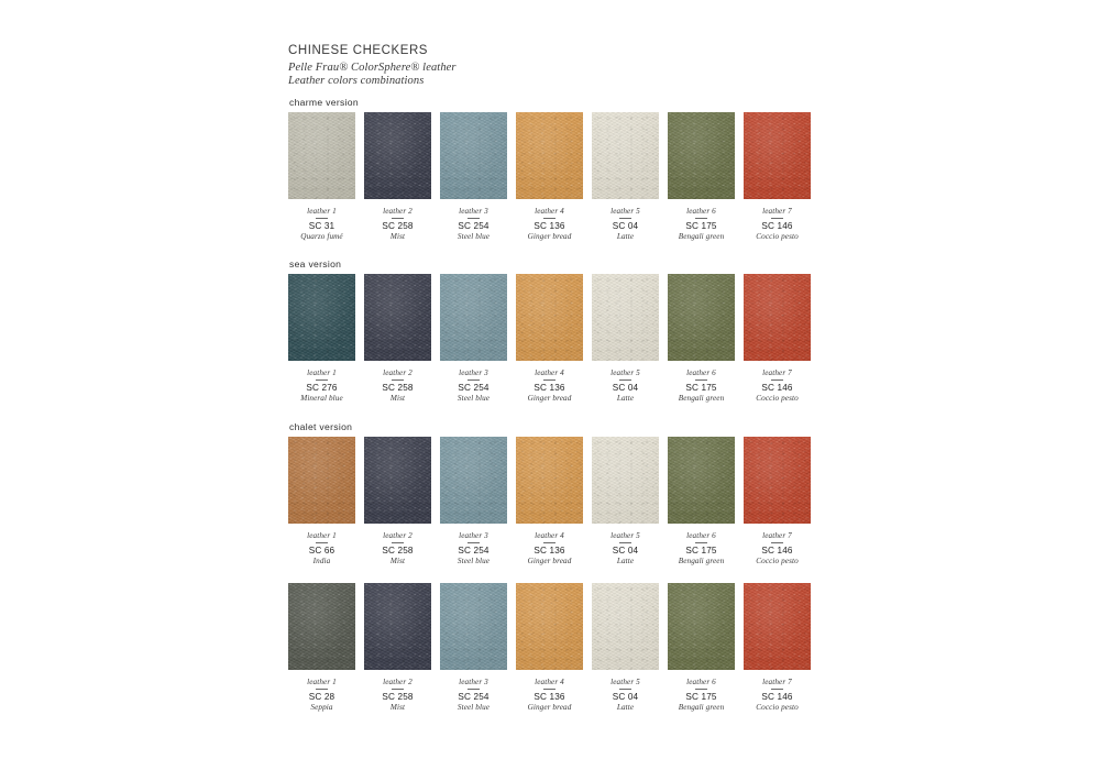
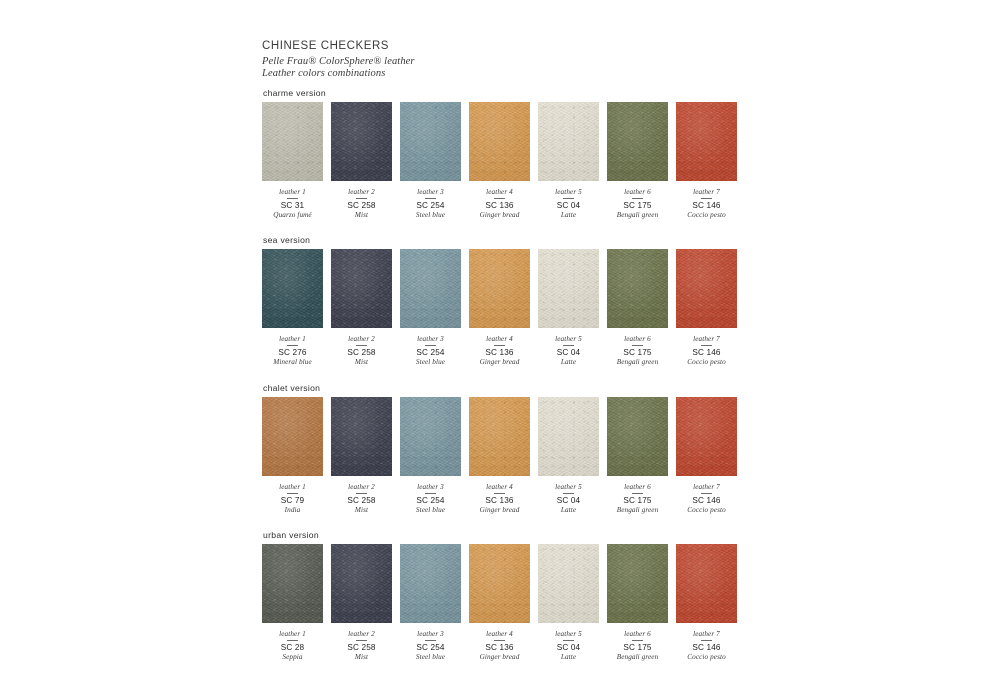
  CHINESE CHECKERS
  Pelle Frau® ColorSphere® leather
  Leather colors combinations
  charme version
  leather 1
  SC 31
  Quarzo fumé
  leather 2
  SC 258
  Mist
  leather 3
  SC 254
  Steel blue
  leather 4
  SC 136
  Ginger bread
  leather 5
  SC 04
  Latte
  leather 6
  SC 175
  Bengali green
  leather 7
  SC 146
  Coccio pesto
  sea version
  leather 1
  SC 276
  Mineral blue
  leather 2
  SC 258
  Mist
  leather 3
  SC 254
  Steel blue
  leather 4
  SC 136
  Ginger bread
  leather 5
  SC 04
  Latte
  leather 6
  SC 175
  Bengali green
  leather 7
  SC 146
  Coccio pesto
  chalet version
  leather 1
- SC 66
+ SC 79
  India
  leather 2
  SC 258
  Mist
  leather 3
  SC 254
  Steel blue
  leather 4
  SC 136
  Ginger bread
  leather 5
  SC 04
  Latte
  leather 6
  SC 175
  Bengali green
  leather 7
  SC 146
  Coccio pesto
+ urban version
  leather 1
  SC 28
  Seppia
  leather 2
  SC 258
  Mist
  leather 3
  SC 254
  Steel blue
  leather 4
  SC 136
  Ginger bread
  leather 5
  SC 04
  Latte
  leather 6
  SC 175
  Bengali green
  leather 7
  SC 146
  Coccio pesto
